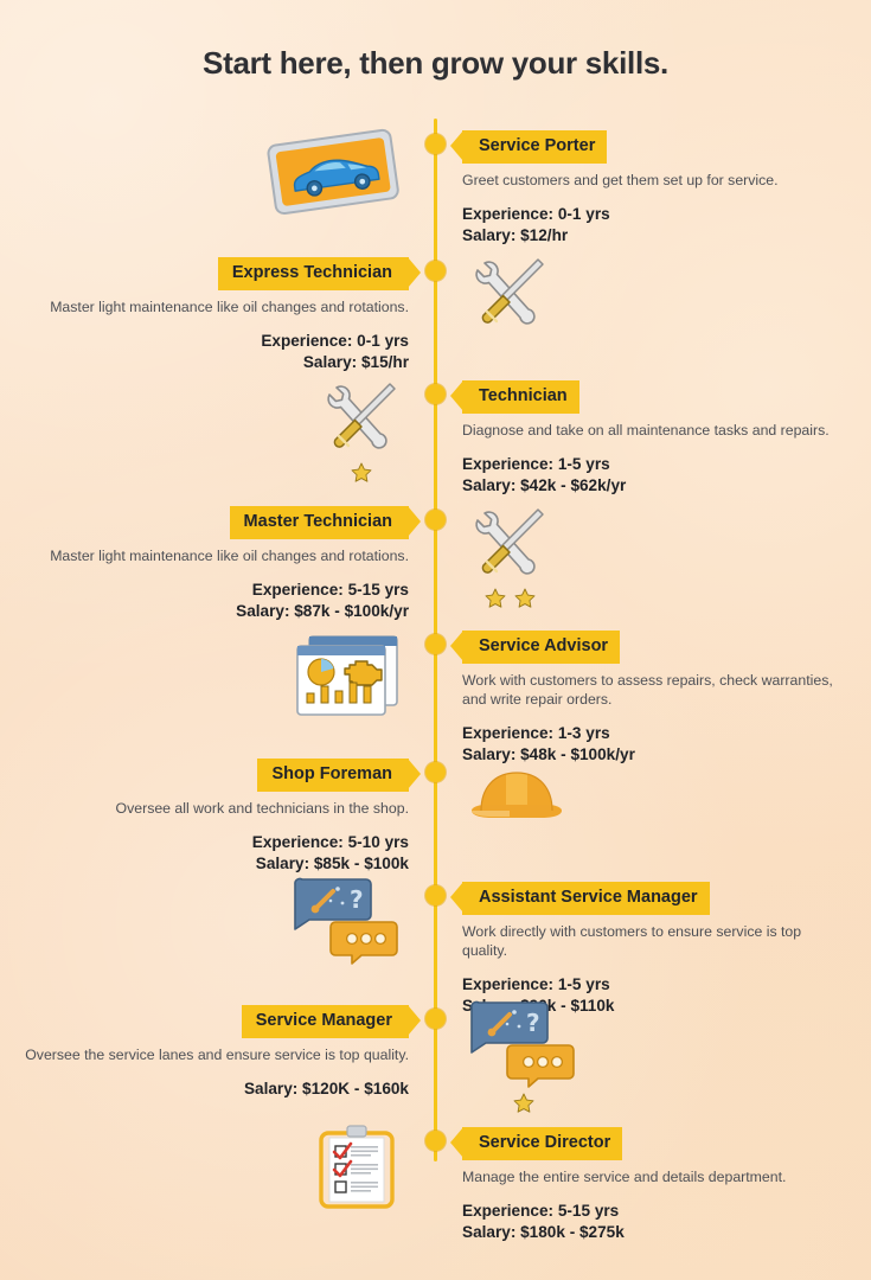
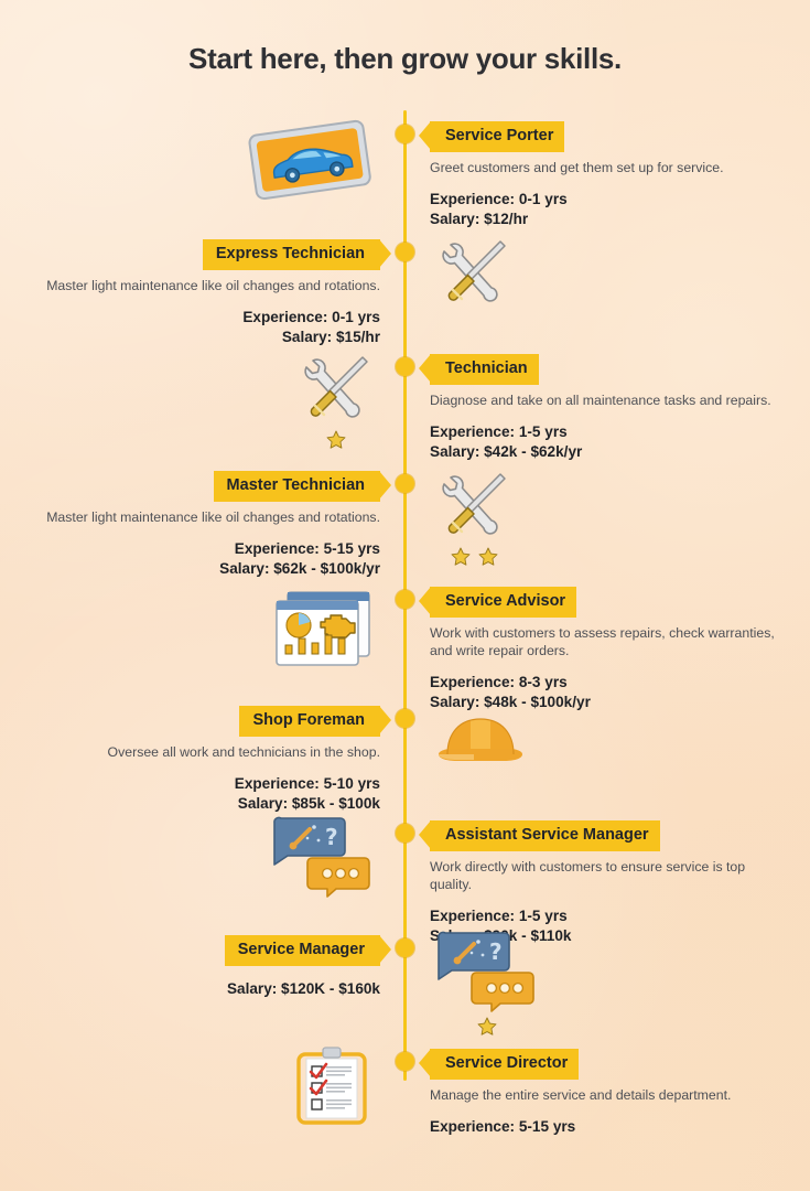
  Start here, then grow your skills.
  Service Porter
  Greet customers and get them set up for service.
  Experience: 0-1 yrs
  Salary: $12/hr
  Express Technician
  Master light maintenance like oil changes and rotations.
  Experience: 0-1 yrs
  Salary: $15/hr
  Technician
  Diagnose and take on all maintenance tasks and repairs.
  Experience: 1-5 yrs
  Salary: $42k - $62k/yr
  Master Technician
  Master light maintenance like oil changes and rotations.
  Experience: 5-15 yrs
- Salary: $87k - $100k/yr
+ Salary: $62k - $100k/yr
  Service Advisor
  Work with customers to assess repairs, check warranties, and write repair orders.
- Experience: 1-3 yrs
+ Experience: 8-3 yrs
  Salary: $48k - $100k/yr
  Shop Foreman
  Oversee all work and technicians in the shop.
  Experience: 5-10 yrs
  Salary: $85k - $100k
  Assistant Service Manager
  Work directly with customers to ensure service is top quality.
  Experience: 1-5 yrs
  ?
  Service Manager
- Oversee the service lanes and ensure service is top quality.
  Salary: $120K - $160k
  ?
  Service Director
  Manage the entire service and details department.
  Experience: 5-15 yrs
- Salary: $180k - $275k
